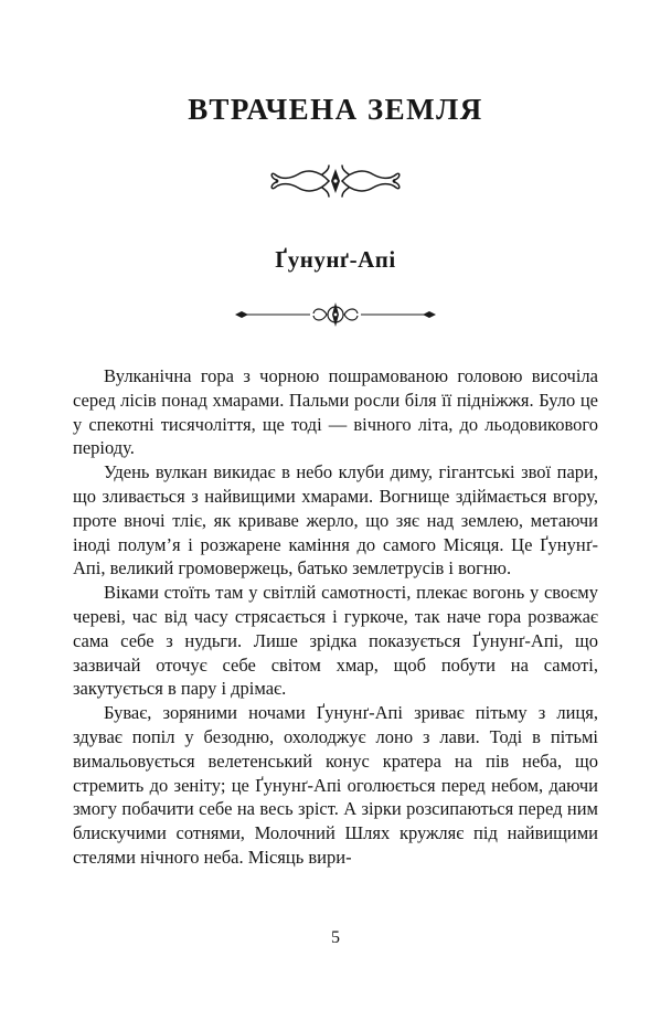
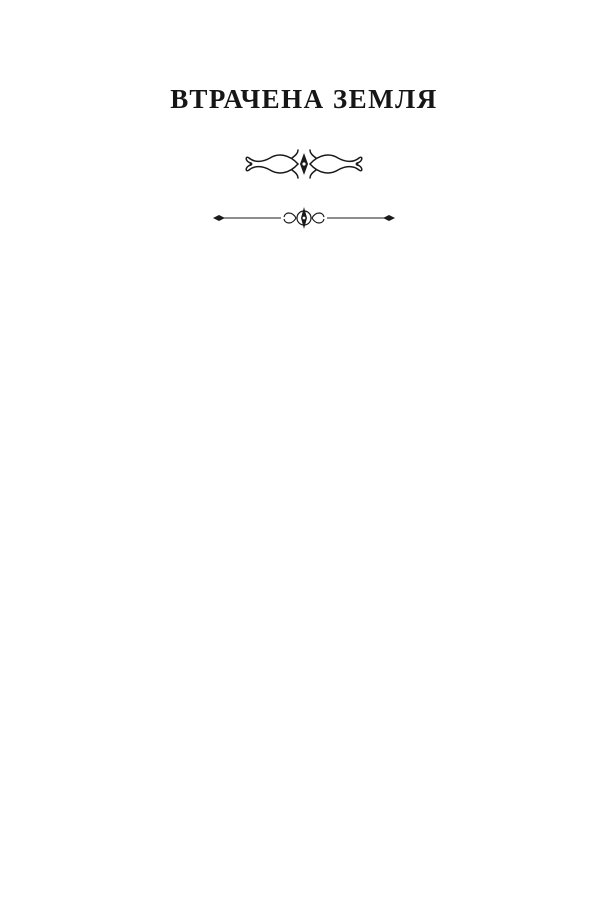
  ВТРАЧЕНА ЗЕМЛЯ
- Ґунунґ-Апі
- Вулканічна гора з чорною пошрамованою головою височіла серед лісів понад хмарами. Пальми росли біля її підніжжя. Було це у спекотні тисячоліття, ще тоді — вічного літа, до льодовикового періоду.
- Удень вулкан викидає в небо клуби диму, гігантські звої пари, що зливається з найвищими хмарами. Вогнище здіймається вгору, проте вночі тліє, як криваве жерло, що зяє над землею, метаючи іноді полум’я і розжарене каміння до самого Місяця. Це Ґунунґ-Апі, великий громовержець, батько землетрусів і вогню.
- Віками стоїть там у світлій самотності, плекає вогонь у своєму череві, час від часу стрясається і гуркоче, так наче гора розважає сама себе з нудьги. Лише зрідка показується Ґунунґ-Апі, що зазвичай оточує себе світом хмар, щоб побути на самоті, закутується в пару і дрімає.
- Буває, зоряними ночами Ґунунґ-Апі зриває пітьму з лиця, здуває попіл у безодню, охолоджує лоно з лави. Тоді в пітьмі вимальовується велетенський конус кратера на пів неба, що стремить до зеніту; це Ґунунґ-Апі оголюється перед небом, даючи змогу побачити себе на весь зріст. А зірки розсипаються перед ним блискучими сотнями, Молочний Шлях кружляє під найвищими стелями нічного неба. Місяць вири-
- 5
